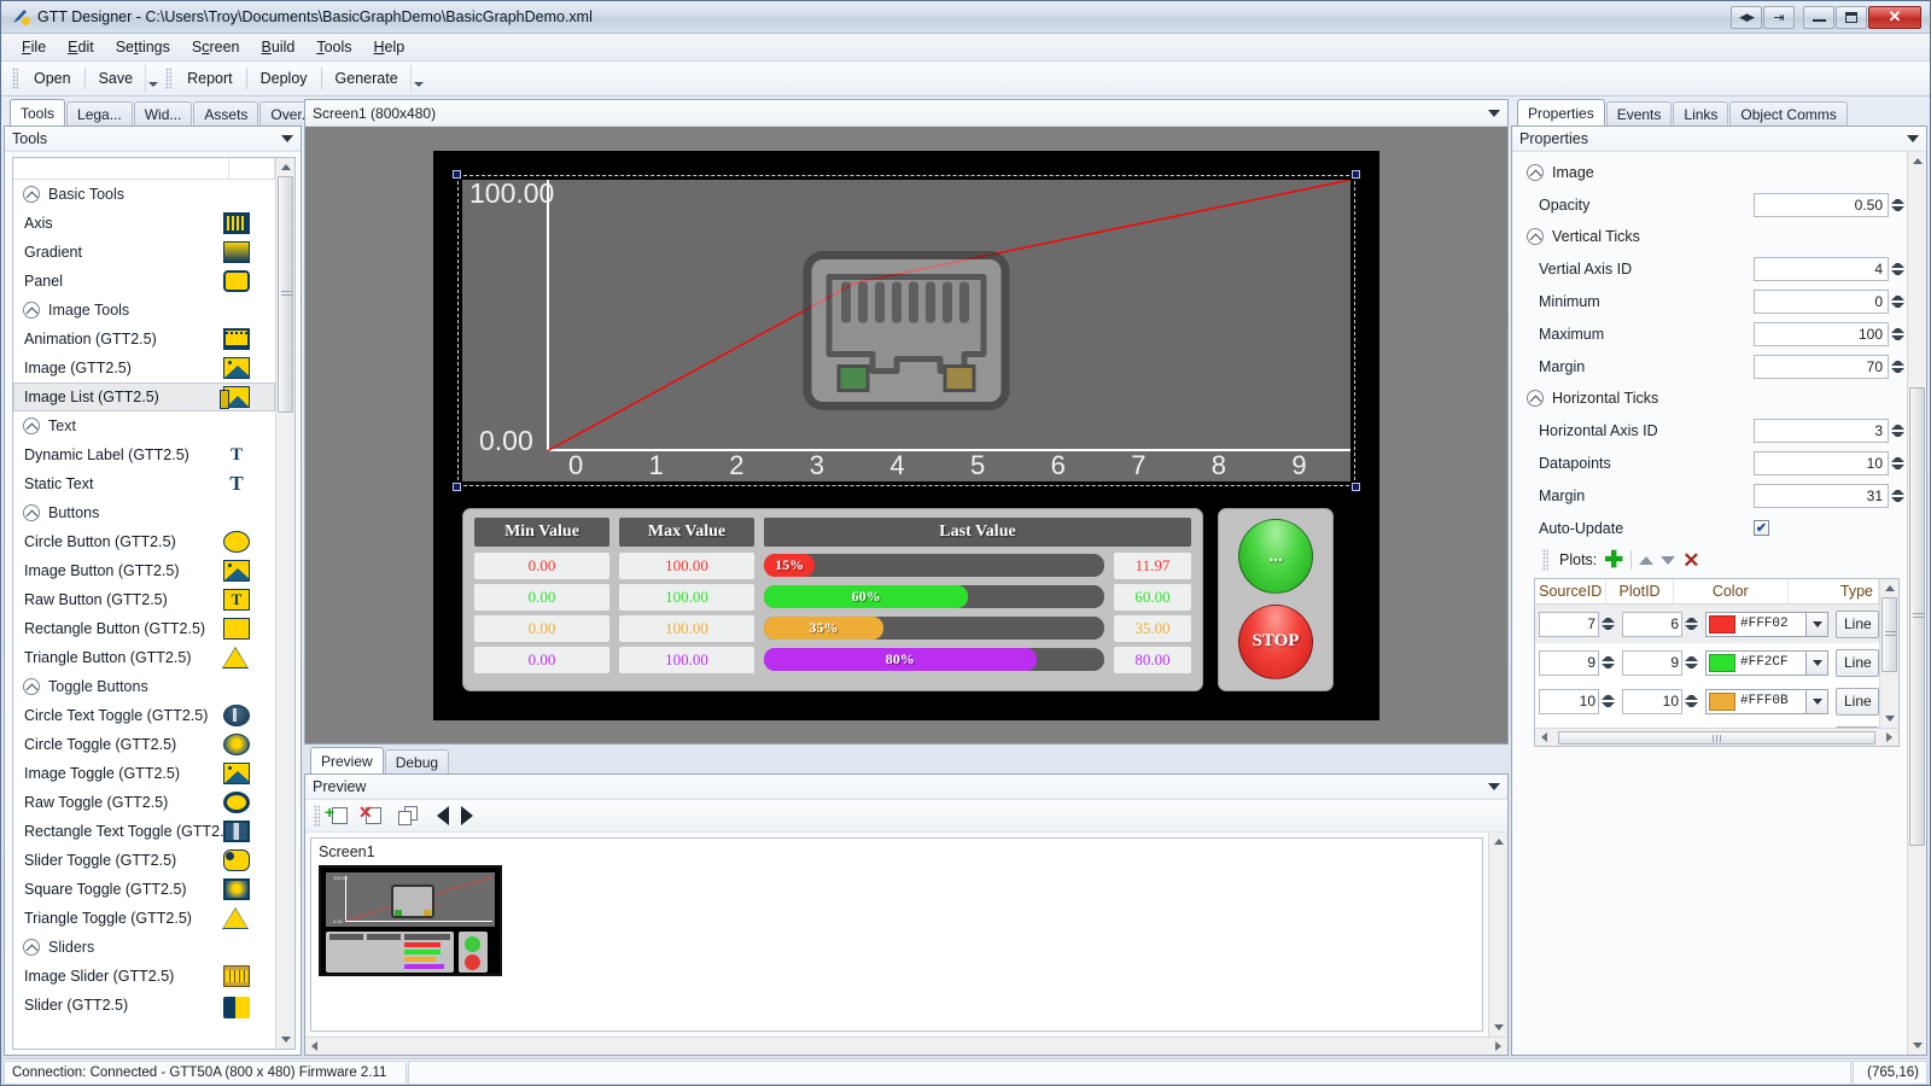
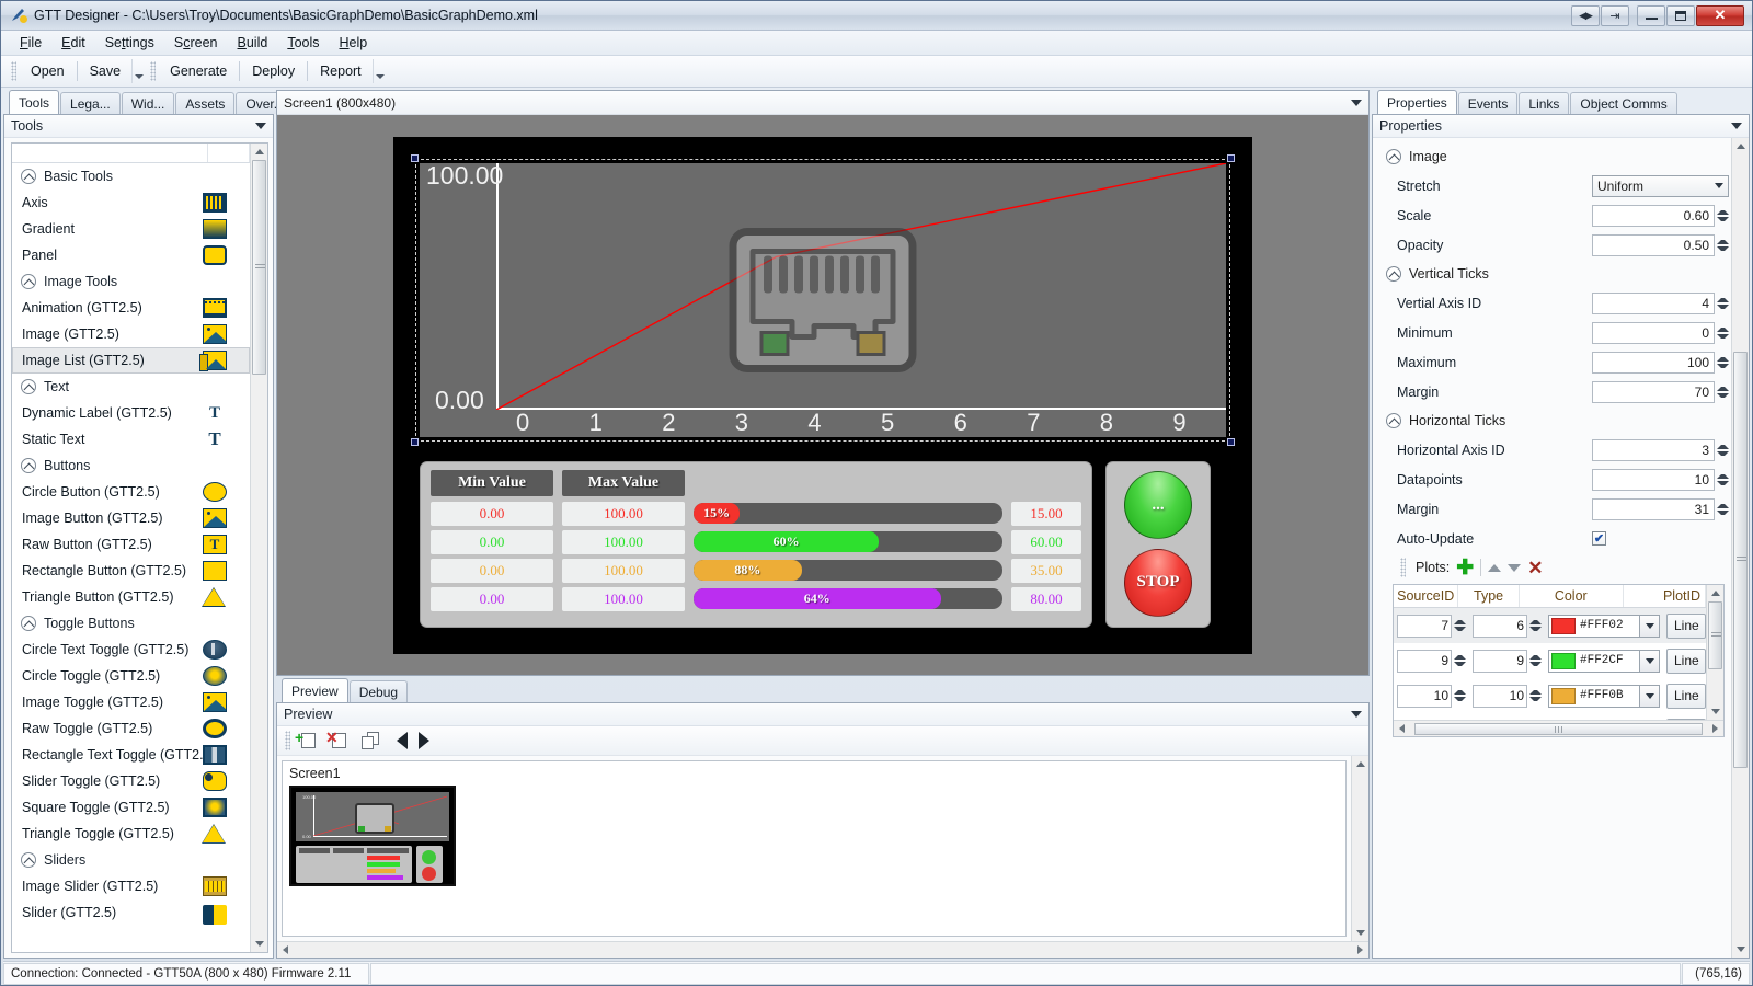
  GTT Designer - C:\Users\Troy\Documents\BasicGraphDemo\BasicGraphDemo.xml
  ◀▶
  ⇥
  ✕
  File
  Edit
  Settings
  Screen
  Build
  Tools
  Help
  Open
  Save
- Report
+ Generate
  Deploy
- Generate
+ Report
  Tools
  Lega...
  Wid...
  Assets
  Tools
  Basic Tools
  Axis
  Gradient
  Panel
  Image Tools
  Animation (GTT2.5)
  Image (GTT2.5)
  Image List (GTT2.5)
  Text
  Dynamic Label (GTT2.5)
  T
  Static Text
  T
  Buttons
  Circle Button (GTT2.5)
  Image Button (GTT2.5)
  Raw Button (GTT2.5)
  T
  Rectangle Button (GTT2.5)
  Triangle Button (GTT2.5)
  Toggle Buttons
  Circle Text Toggle (GTT2.5)
  Circle Toggle (GTT2.5)
  Image Toggle (GTT2.5)
  Raw Toggle (GTT2.5)
  Rectangle Text Toggle (GTT2.
  Slider Toggle (GTT2.5)
  Square Toggle (GTT2.5)
  Triangle Toggle (GTT2.5)
  Sliders
  Image Slider (GTT2.5)
  Slider (GTT2.5)
  Screen1 (800x480)
  100.00
  0.00
  0
  1
  2
  3
  4
  5
  6
  7
  8
  9
  Min Value
  Max Value
- Last Value
  0.00
  100.00
  15%
- 11.97
+ 15.00
  0.00
  100.00
  60%
  60.00
  0.00
  100.00
- 35%
+ 88%
  35.00
  0.00
  100.00
- 80%
+ 64%
  80.00
  ...
  STOP
  Preview
  Debug
  Preview
  +
  ✕
  Screen1
  Properties
  Events
  Links
  Object Comms
  Properties
  Image
+ Stretch
+ Uniform
+ Scale
+ 0.60
  Opacity
  0.50
  Vertical Ticks
  Vertial Axis ID
  4
  Minimum
  0
  Maximum
  100
  Margin
  70
  Horizontal Ticks
  Horizontal Axis ID
  3
  Datapoints
  10
  Margin
  31
  Auto-Update
  ✔
  Plots:
  ✚
  ✕
  SourceID
- PlotID
+ Type
  Color
- Type
+ PlotID
  7
  6
  #FFF02
  Line
  9
  9
  #FF2CF
  Line
  10
  10
  #FFF0B
  Line
  Connection: Connected - GTT50A (800 x 480) Firmware 2.11
  (765,16)
